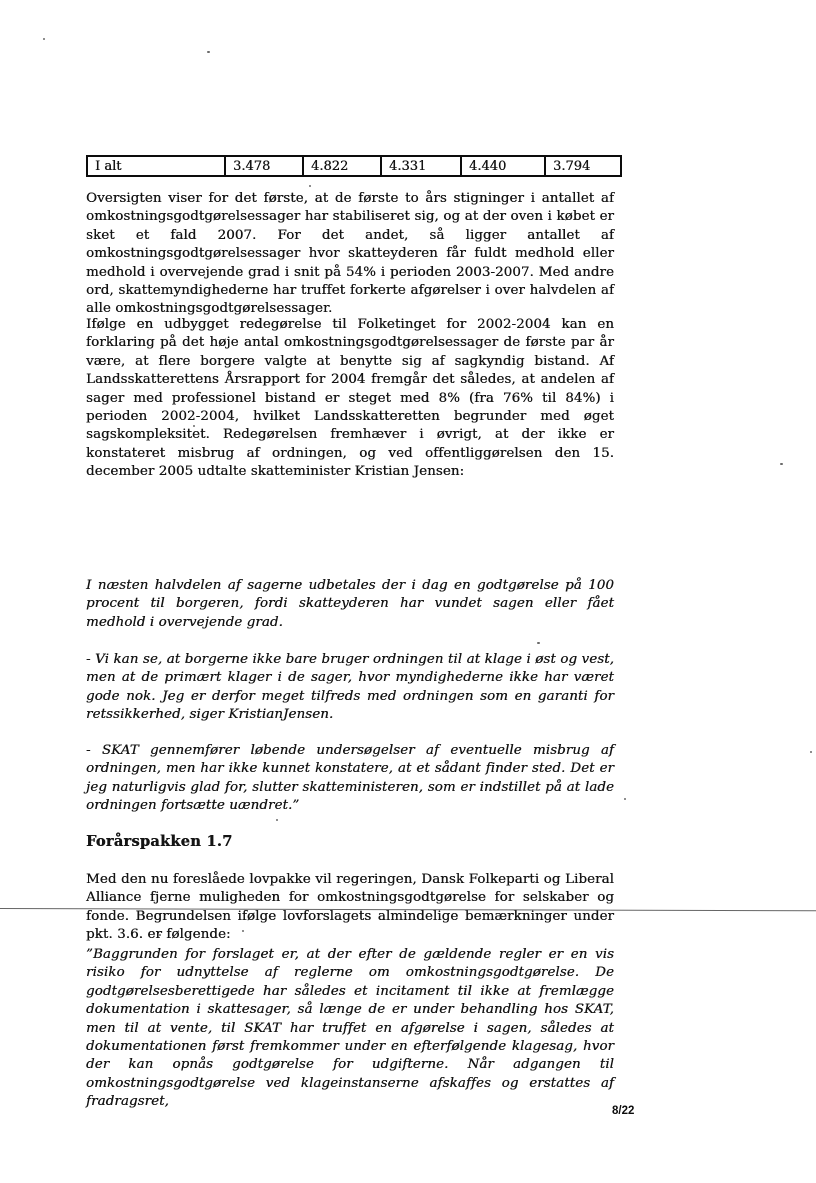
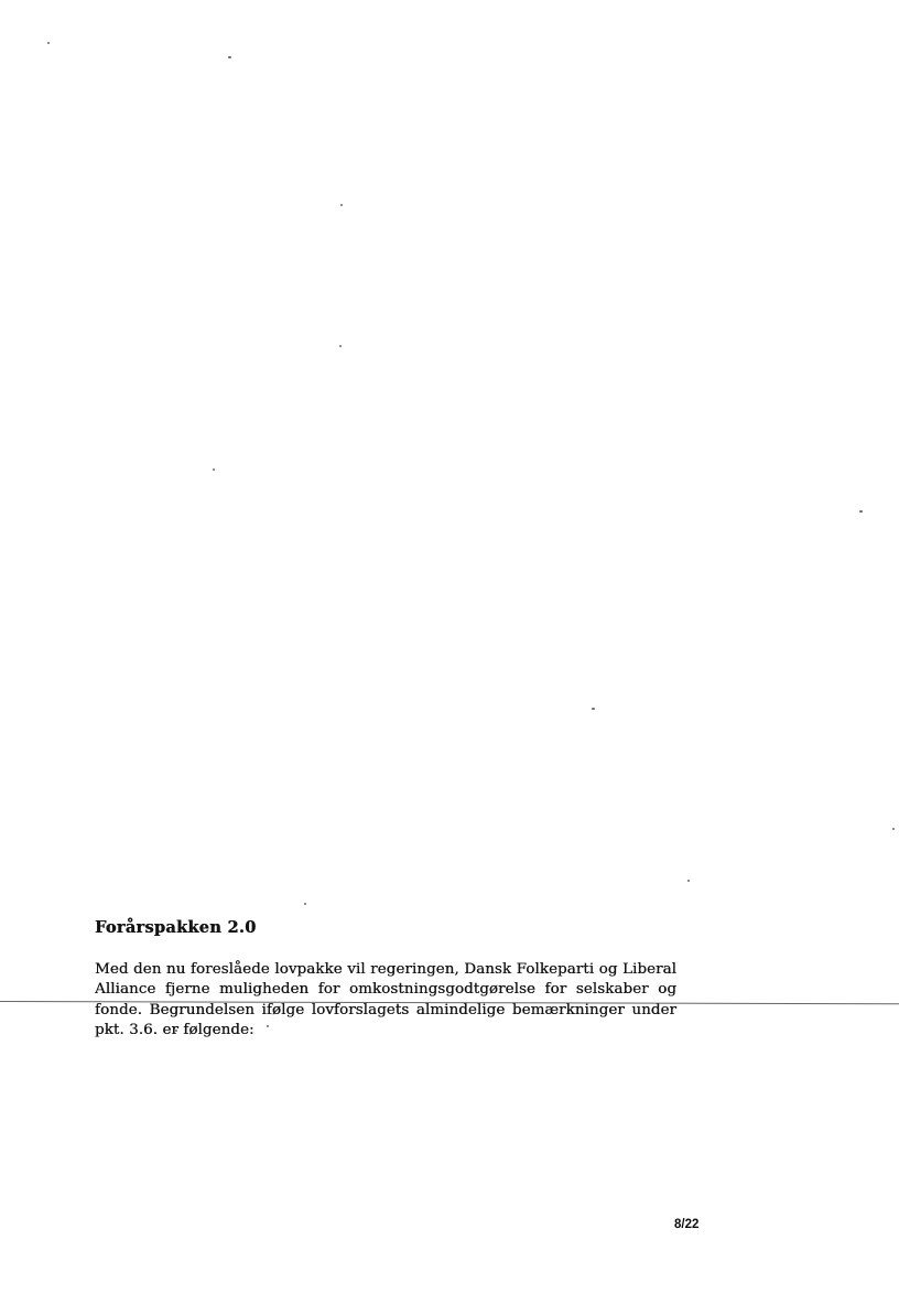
- I alt
- 3.478
- 4.822
- 4.331
- 4.440
- 3.794
- Oversigten viser for det første, at de første to års stigninger i antallet af omkostningsgodtgørelsessager har stabiliseret sig, og at der oven i købet er sket et fald 2007. For det andet, så ligger antallet af omkostningsgodtgørelsessager hvor skatteyderen får fuldt medhold eller medhold i overvejende grad i snit på 54% i perioden 2003-2007. Med andre ord, skattemyndighederne har truffet forkerte afgørelser i over halvdelen af alle omkostningsgodtgørelsessager.
- Ifølge en udbygget redegørelse til Folketinget for 2002-2004 kan en forklaring på det høje antal omkostningsgodtgørelsessager de første par år være, at flere borgere valgte at benytte sig af sagkyndig bistand. Af Landsskatterettens Årsrapport for 2004 fremgår det således, at andelen af sager med professionel bistand er steget med 8% (fra 76% til 84%) i perioden 2002-2004, hvilket Landsskatteretten begrunder med øget sagskompleksitet. Redegørelsen fremhæver i øvrigt, at der ikke er konstateret misbrug af ordningen, og ved offentliggørelsen den 15. december 2005 udtalte skatteminister Kristian Jensen:
- I næsten halvdelen af sagerne udbetales der i dag en godtgørelse på 100 procent til borgeren, fordi skatteyderen har vundet sagen eller fået medhold i overvejende grad.
- - Vi kan se, at borgerne ikke bare bruger ordningen til at klage i øst og vest, men at de primært klager i de sager, hvor myndighederne ikke har været gode nok. Jeg er derfor meget tilfreds med ordningen som en garanti for retssikkerhed, siger KristianJensen.
- - SKAT gennemfører løbende undersøgelser af eventuelle misbrug af ordningen, men har ikke kunnet konstatere, at et sådant finder sted. Det er jeg naturligvis glad for, slutter skatteministeren, som er indstillet på at lade ordningen fortsætte uændret.”
- Forårspakken 1.7
+ Forårspakken 2.0
  Med den nu foreslåede lovpakke vil regeringen, Dansk Folkeparti og Liberal Alliance fjerne muligheden for omkostningsgodtgørelse for selskaber og fonde. Begrundelsen ifølge lovforslagets almindelige bemærkninger under pkt. 3.6. e følgende:
- ”Baggrunden for forslaget er, at der efter de gældende regler er en vis risiko for udnyttelse af reglerne om omkostningsgodtgørelse. De godtgørelsesberettigede har således et incitament til ikke at fremlægge dokumentation i skattesager, så længe de er under behandling hos SKAT, men til at vente, til SKAT har truffet en afgørelse i sagen, således at dokumentationen først fremkommer under en efterfølgende klagesag, hvor der kan opnås godtgørelse for udgifterne. Når adgangen til omkostningsgodtgørelse ved klageinstanserne afskaffes og erstattes af fradragsret,
  8/22
